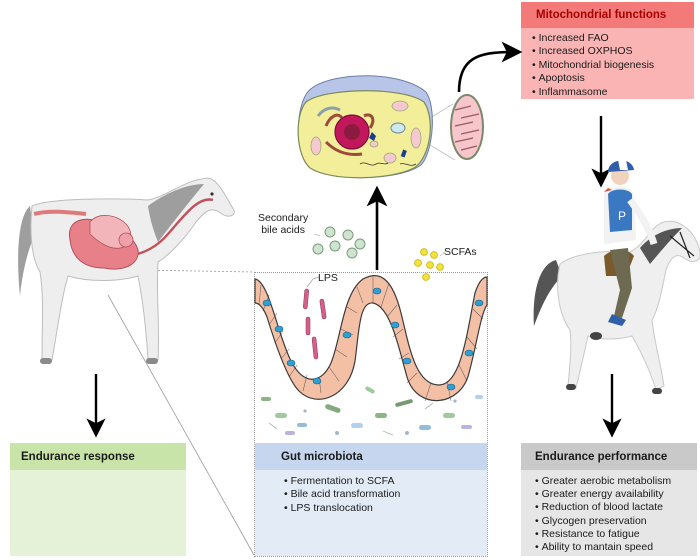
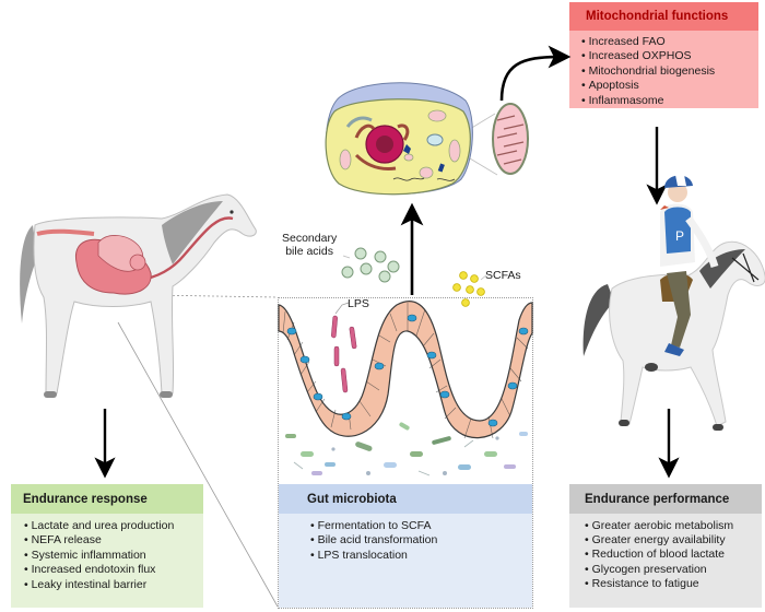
  Mitochondrial functions
  Increased FAO
  Increased OXPHOS
  Mitochondrial biogenesis
  Apoptosis
  Inflammasome
  Endurance response
+ Lactate and urea production
+ NEFA release
+ Systemic inflammation
+ Increased endotoxin flux
+ Leaky intestinal barrier
  Gut microbiota
  Fermentation to SCFA
  Bile acid transformation
  LPS translocation
  Endurance performance
  Greater aerobic metabolism
  Greater energy availability
  Reduction of blood lactate
  Glycogen preservation
  Resistance to fatigue
- Ability to mantain speed
  LPS
  Secondary
  bile acids
  SCFAs
  P
